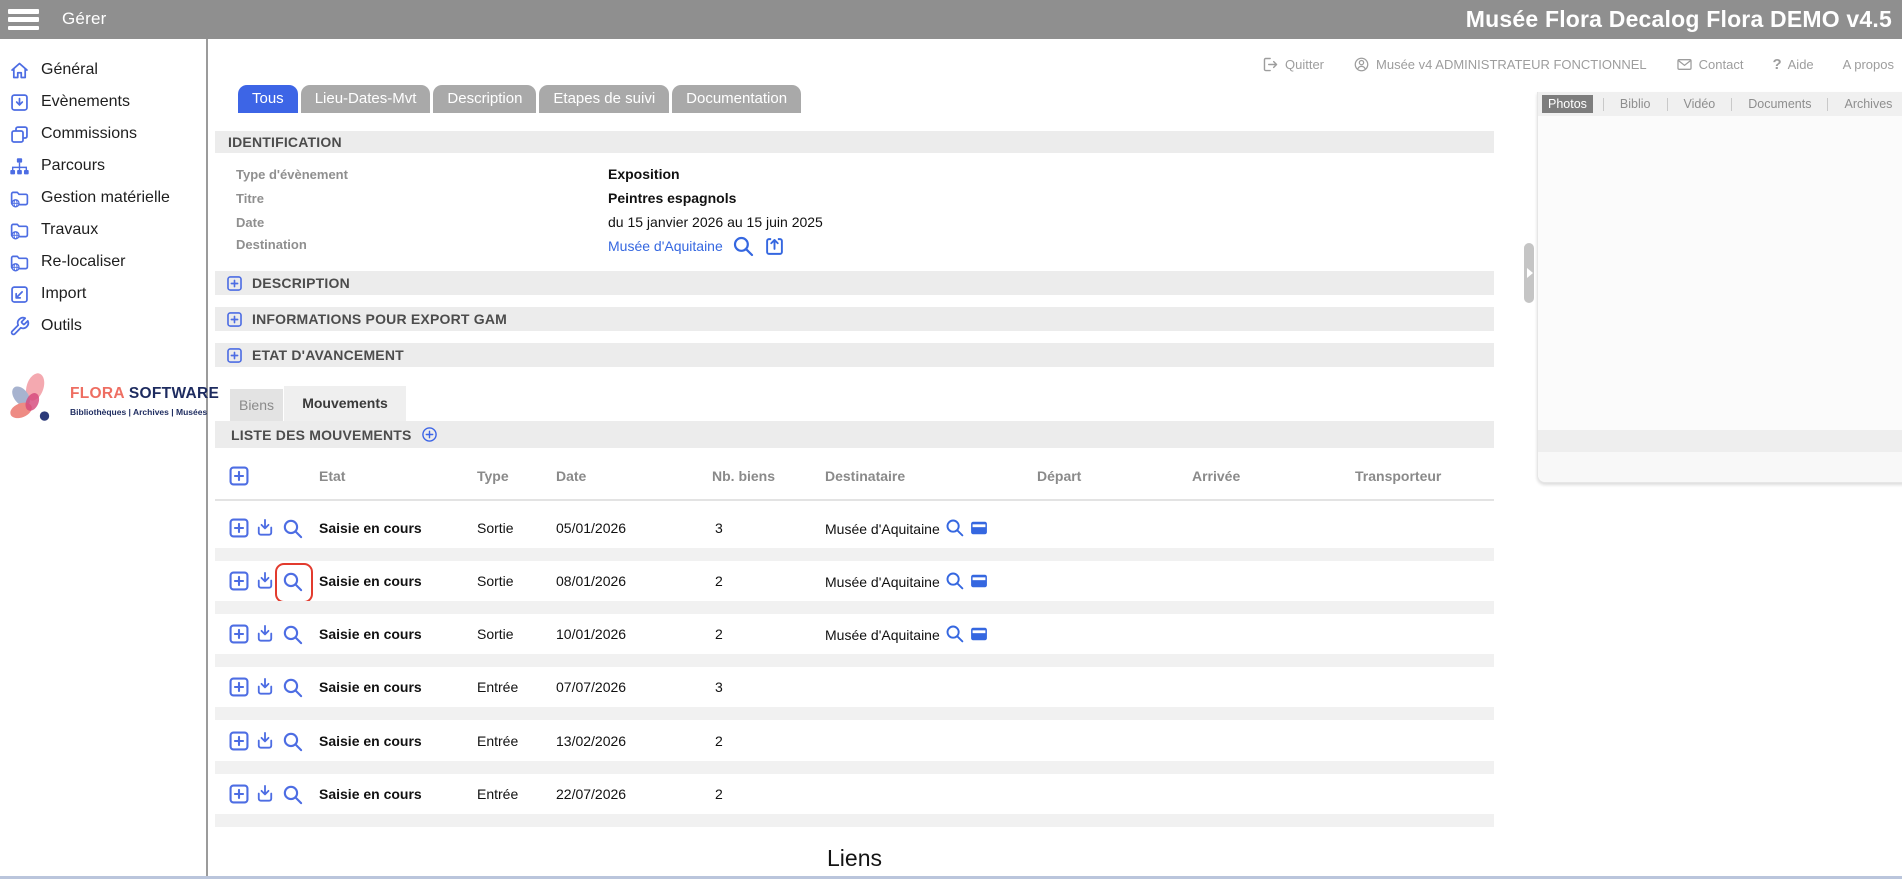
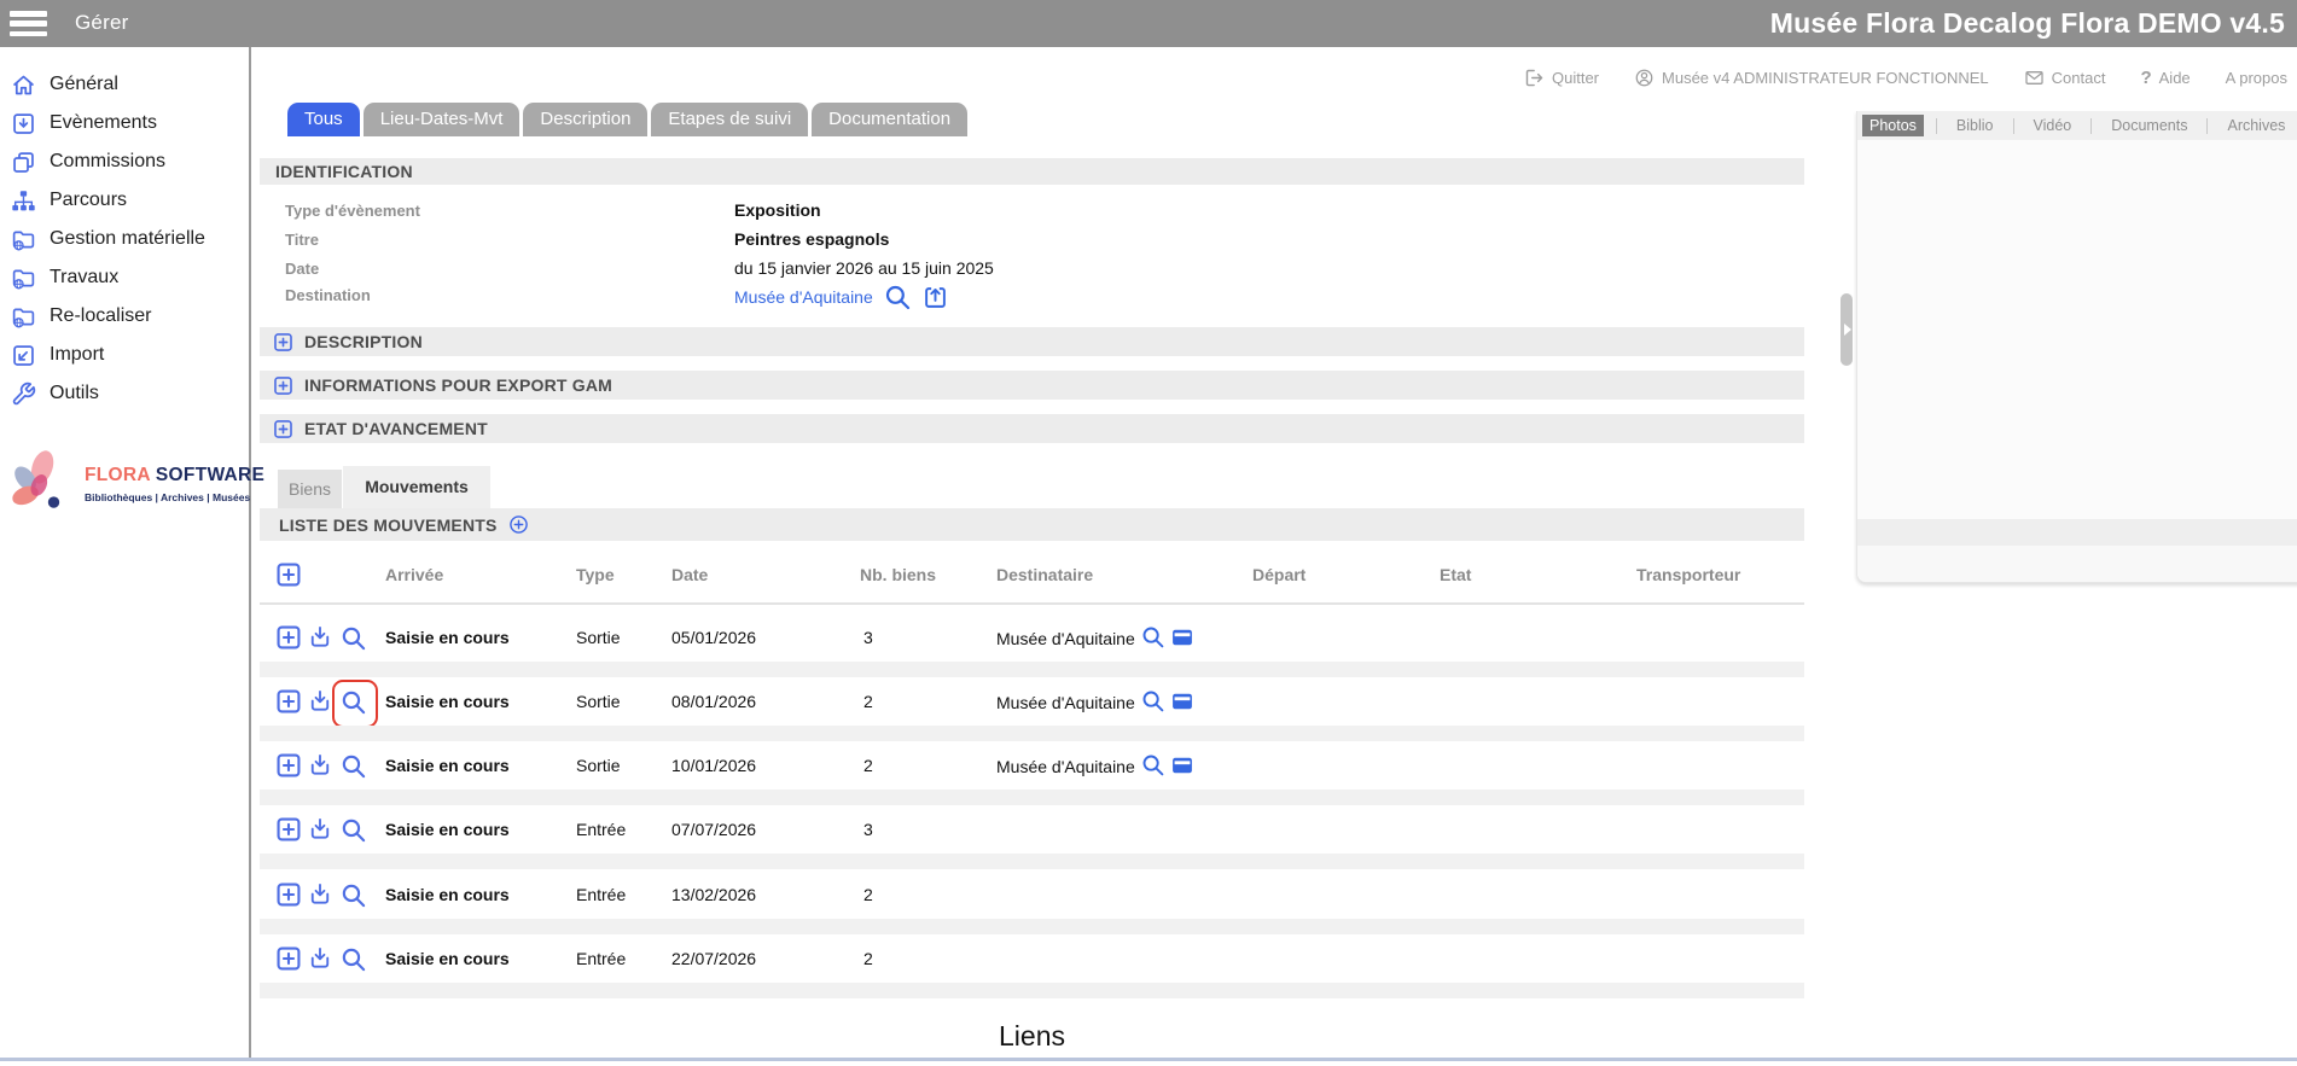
  Gérer
  Musée Flora Decalog Flora DEMO v4.5
  Général
  Evènements
  Commissions
  Parcours
  Gestion matérielle
  Travaux
  Re-localiser
  Import
  Outils
  FLORA SOFTWARE
  Bibliothèques | Archives | Musées
  Quitter
  Musée v4 ADMINISTRATEUR FONCTIONNEL
  Contact
  ?
  Aide
  A propos
  Tous
  Lieu-Dates-Mvt
  Description
  Etapes de suivi
  Documentation
  IDENTIFICATION
  Type d'évènement
  Exposition
  Titre
  Peintres espagnols
  Date
  du 15 janvier 2026 au 15 juin 2025
  Destination
  Musée d'Aquitaine
  DESCRIPTION
  INFORMATIONS POUR EXPORT GAM
  ETAT D'AVANCEMENT
  Biens
  Mouvements
  LISTE DES MOUVEMENTS
- Etat
+ Arrivée
  Type
  Date
  Nb. biens
  Destinataire
  Départ
- Arrivée
+ Etat
  Transporteur
  Saisie en cours
  Sortie
  05/01/2026
  3
  Musée d'Aquitaine
  Saisie en cours
  Sortie
  08/01/2026
  2
  Musée d'Aquitaine
  Saisie en cours
  Sortie
  10/01/2026
  2
  Musée d'Aquitaine
  Saisie en cours
  Entrée
  07/07/2026
  3
  Saisie en cours
  Entrée
  13/02/2026
  2
  Saisie en cours
  Entrée
  22/07/2026
  2
  Photos
  Biblio
  Vidéo
  Documents
  Archives
  Liens
